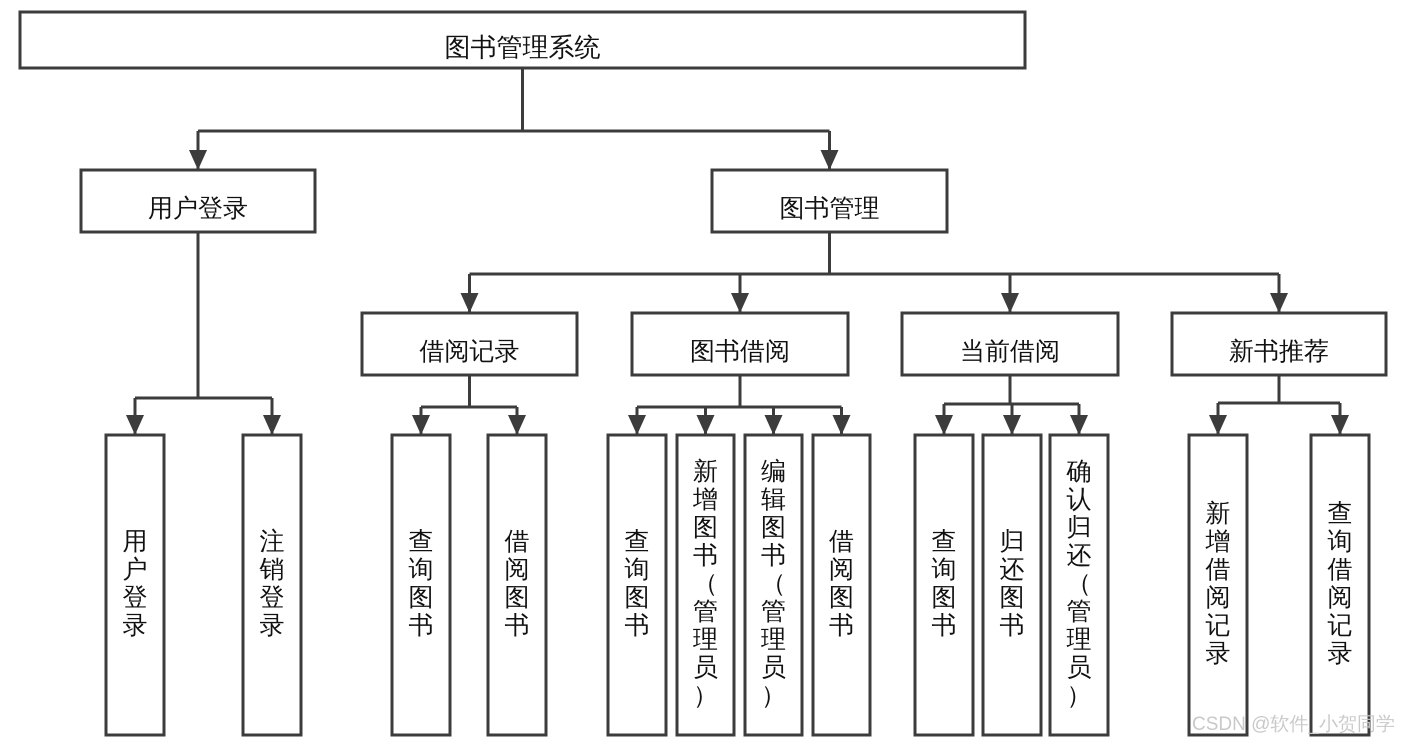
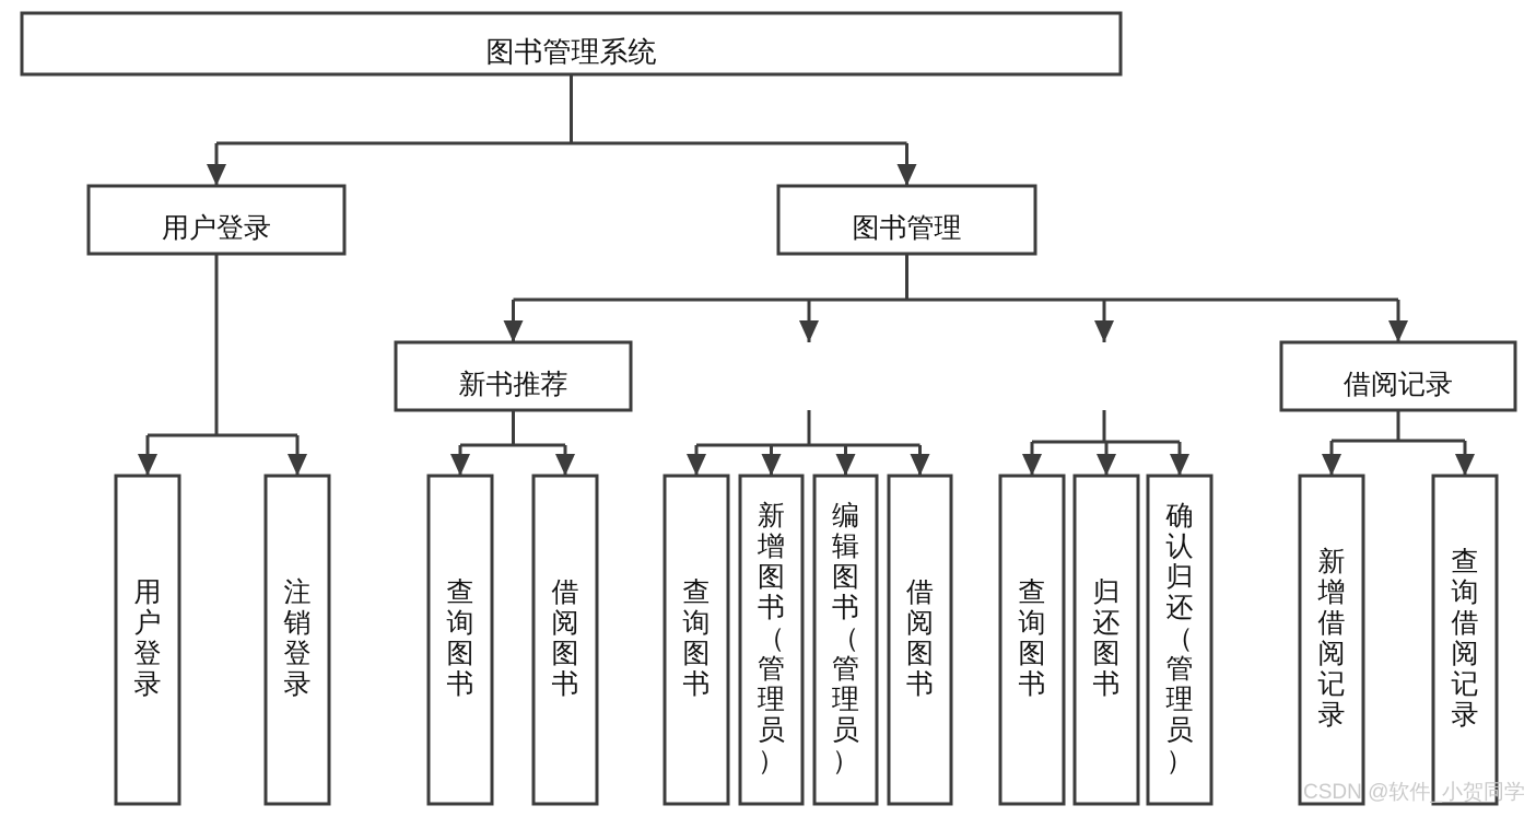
  图书管理系统
  用户登录
  图书管理
- 借阅记录
+ 新书推荐
- 图书借阅
- 当前借阅
- 新书推荐
+ 借阅记录
  用户登录
  注销登录
  查询图书
  借阅图书
  查询图书
  新增图书（管理员）
  编辑图书（管理员）
  借阅图书
  查询图书
  归还图书
  确认归还（管理员）
  新增借阅记录
  查询借阅记录
  CSDN @软件_小贺同学
